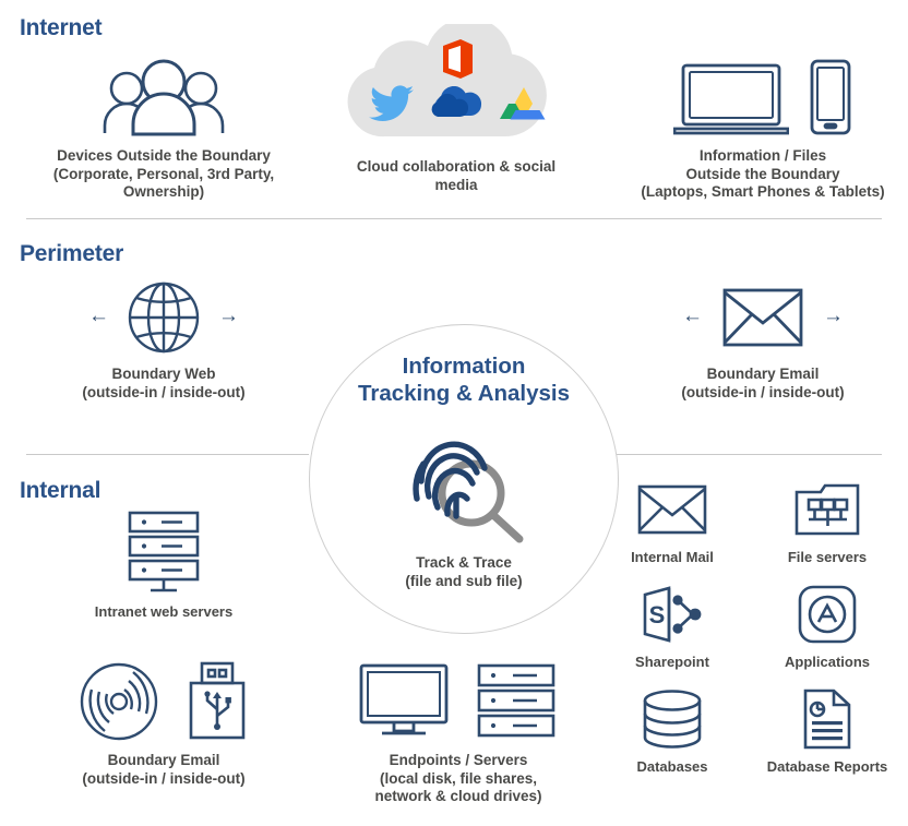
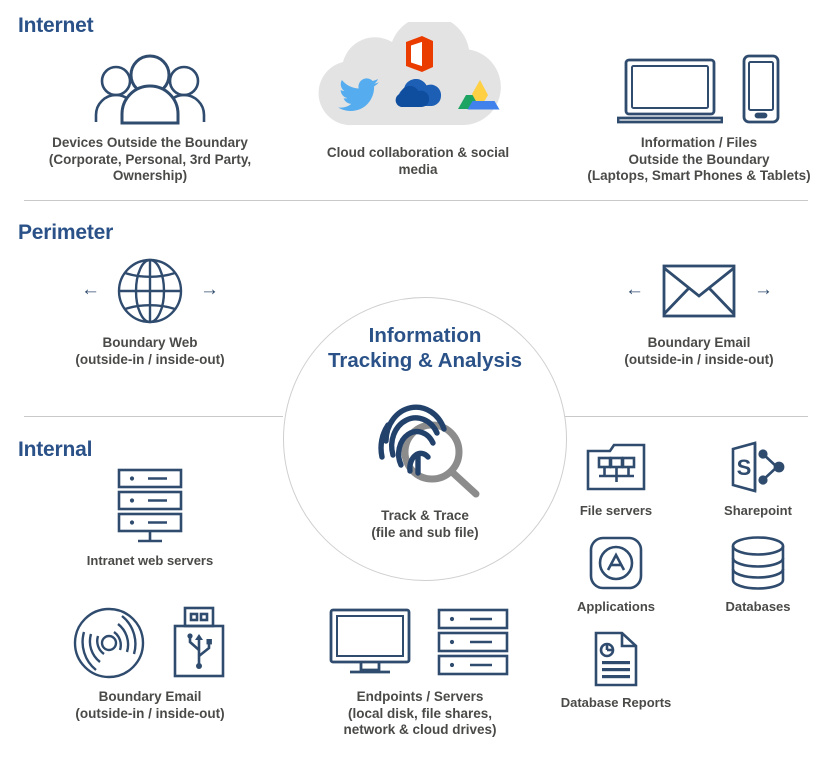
  Internet
  Devices Outside the Boundary
  (Corporate, Personal, 3rd Party,
  Ownership)
  Cloud collaboration & social
  media
  Information / Files
  Outside the Boundary
  (Laptops, Smart Phones & Tablets)
  Perimeter
  ←
  →
  Boundary Web
  (outside-in / inside-out)
  ←
  →
  Boundary Email
  (outside-in / inside-out)
  Information
  Tracking & Analysis
  Track & Trace
  (file and sub file)
  Internal
  Intranet web servers
  Boundary Email
  (outside-in / inside-out)
  Endpoints / Servers
  (local disk, file shares,
  network & cloud drives)
- Internal Mail
  File servers
  S
  Sharepoint
  Applications
  Databases
  Database Reports
